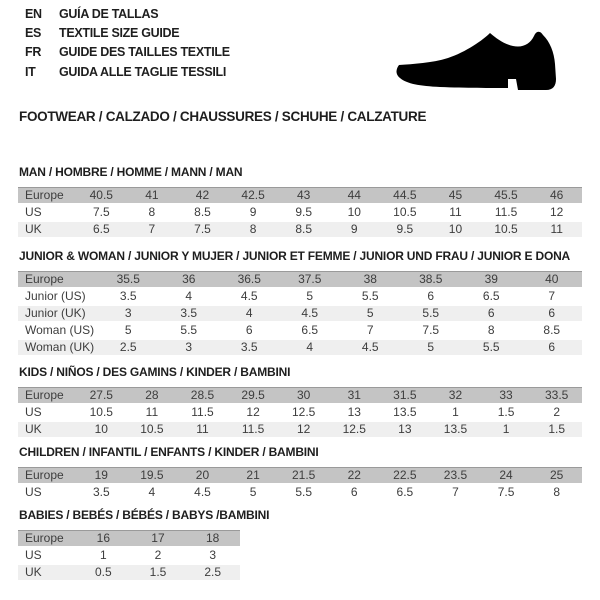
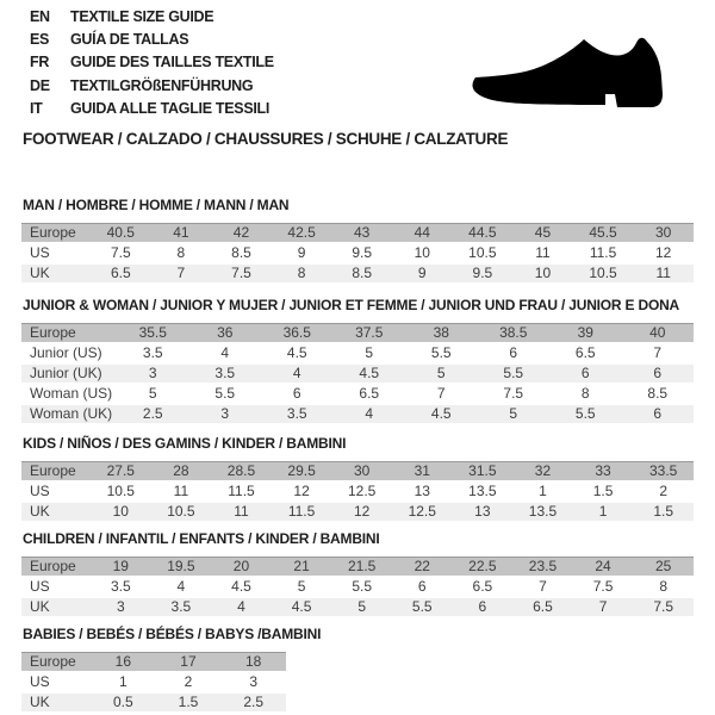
  EN
- GUÍA DE TALLAS
+ TEXTILE SIZE GUIDE
  ES
- TEXTILE SIZE GUIDE
+ GUÍA DE TALLAS
  FR
  GUIDE DES TAILLES TEXTILE
+ DE
+ TEXTILGRÖßENFÜHRUNG
  IT
  GUIDA ALLE TAGLIE TESSILI
  FOOTWEAR / CALZADO / CHAUSSURES / SCHUHE / CALZATURE
  MAN / HOMBRE / HOMME / MANN / MAN
- Europe	40.5	41	42	42.5	43	44	44.5	45	45.5	46
+ Europe	40.5	41	42	42.5	43	44	44.5	45	45.5	30
  US	7.5	8	8.5	9	9.5	10	10.5	11	11.5	12
  UK	6.5	7	7.5	8	8.5	9	9.5	10	10.5	11
  JUNIOR & WOMAN / JUNIOR Y MUJER / JUNIOR ET FEMME / JUNIOR UND FRAU / JUNIOR E DONA
  Europe	35.5	36	36.5	37.5	38	38.5	39	40
  Junior (US)	3.5	4	4.5	5	5.5	6	6.5	7
  Junior (UK)	3	3.5	4	4.5	5	5.5	6	6
  Woman (US)	5	5.5	6	6.5	7	7.5	8	8.5
  Woman (UK)	2.5	3	3.5	4	4.5	5	5.5	6
  KIDS / NIÑOS / DES GAMINS / KINDER / BAMBINI
  Europe	27.5	28	28.5	29.5	30	31	31.5	32	33	33.5
  US	10.5	11	11.5	12	12.5	13	13.5	1	1.5	2
  UK	10	10.5	11	11.5	12	12.5	13	13.5	1	1.5
  CHILDREN / INFANTIL / ENFANTS / KINDER / BAMBINI
  Europe	19	19.5	20	21	21.5	22	22.5	23.5	24	25
  US	3.5	4	4.5	5	5.5	6	6.5	7	7.5	8
+ UK	3	3.5	4	4.5	5	5.5	6	6.5	7	7.5
  BABIES / BEBÉS / BÉBÉS / BABYS /BAMBINI
  Europe	16	17	18
  US	1	2	3
  UK	0.5	1.5	2.5
